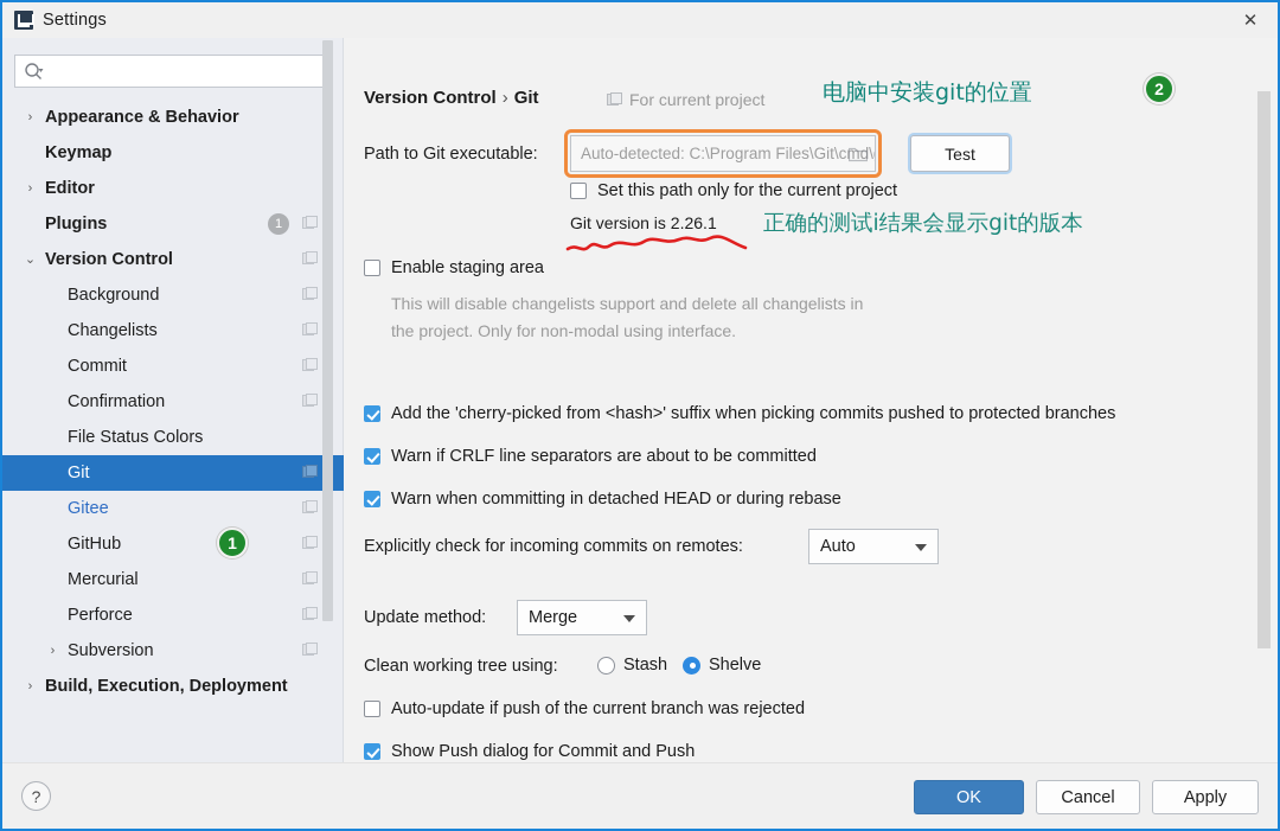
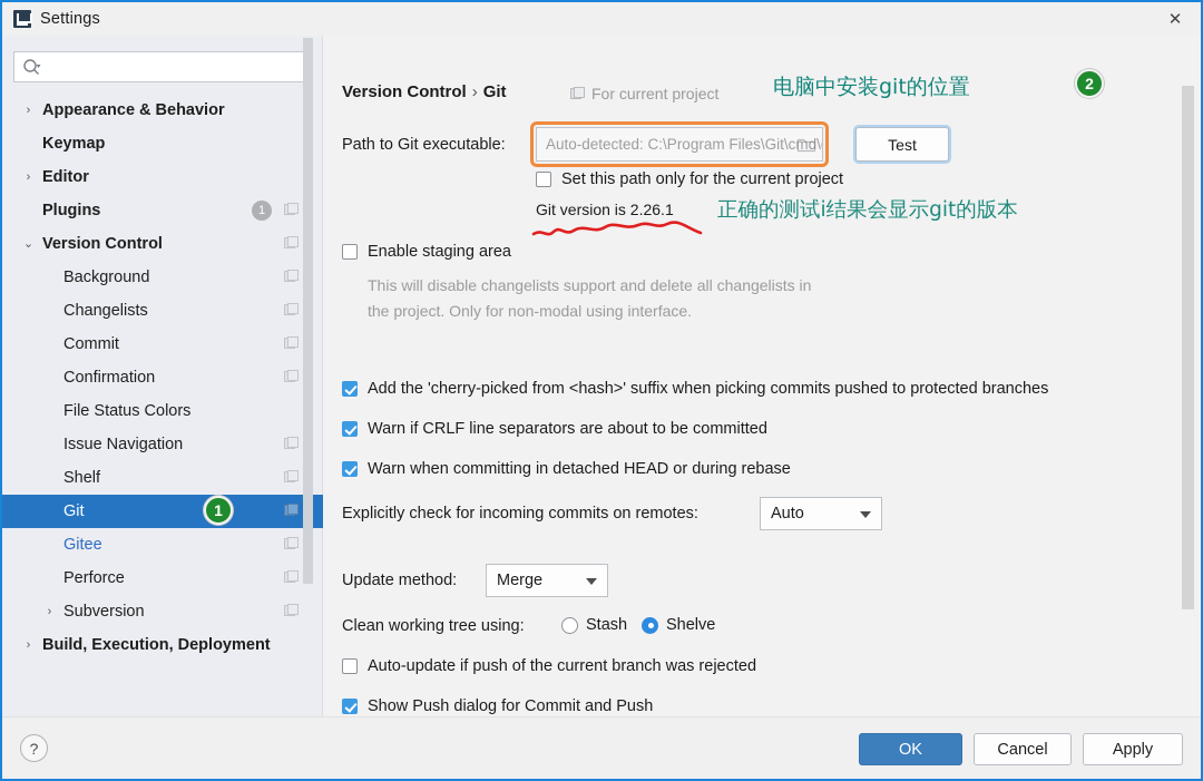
  Settings
  ✕
  ›
  Appearance & Behavior
  Keymap
  ›
  Editor
  Plugins
  1
  ⌄
  Version Control
  Background
  Changelists
  Commit
  Confirmation
  File Status Colors
+ Issue Navigation
+ Shelf
  Git
  Gitee
- GitHub
- Mercurial
  Perforce
  ›
  Subversion
  ›
  Build, Execution, Deployment
  Version Control › Git
  For current project
  Path to Git executable:
  Auto-detected: C:\Program Files\Git\cmd\
  Test
  Set this path only for the current project
  Git version is 2.26.1
  Enable staging area
  This will disable changelists support and delete all changelists in
  the project. Only for non-modal using interface.
  Add the 'cherry-picked from <hash>' suffix when picking commits pushed to protected branches
  Warn if CRLF line separators are about to be committed
  Warn when committing in detached HEAD or during rebase
  Explicitly check for incoming commits on remotes:
  Auto
  Update method:
  Merge
  Clean working tree using:
  Stash
  Shelve
  Auto-update if push of the current branch was rejected
  Show Push dialog for Commit and Push
  电脑中安装git的位置
  正确的测试i结果会显示git的版本
  2
  1
  ?
  OK
  Cancel
  Apply
